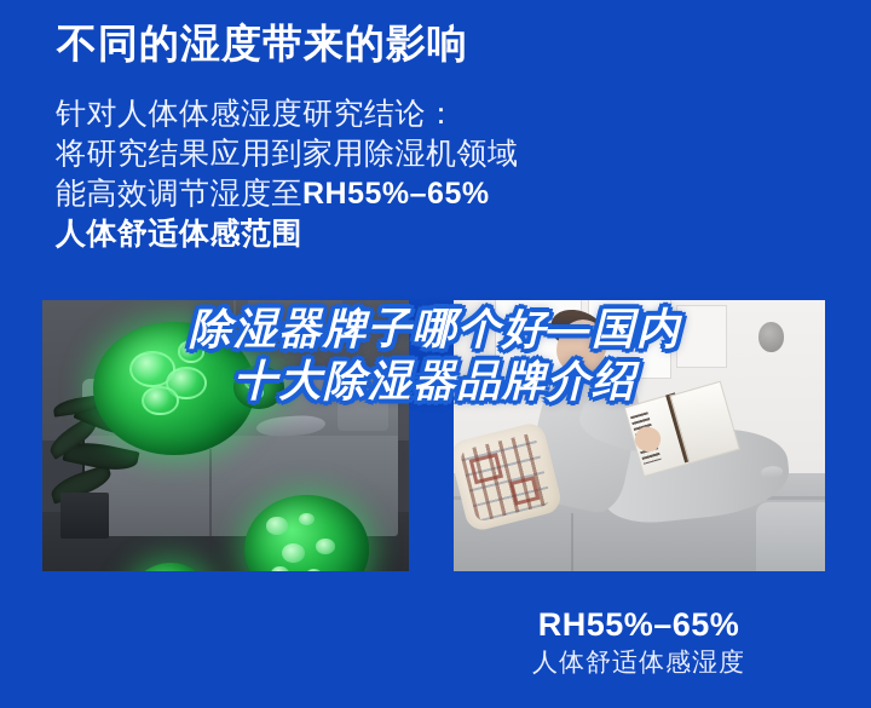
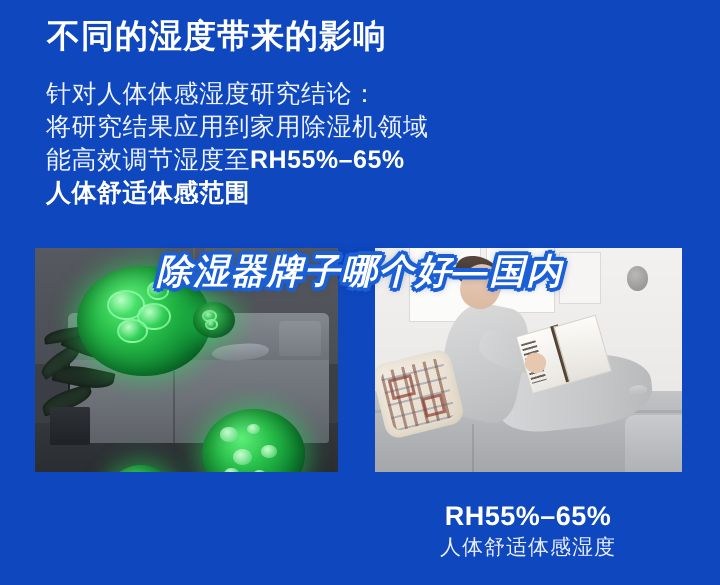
  不同的湿度带来的影响
  针对人体体感湿度研究结论：
  将研究结果应用到家用除湿机领域
  能高效调节湿度至RH55%–65%
  人体舒适体感范围
  除湿器牌子哪个好—国内
- 十大除湿器品牌介绍
  RH55%–65%
  人体舒适体感湿度
